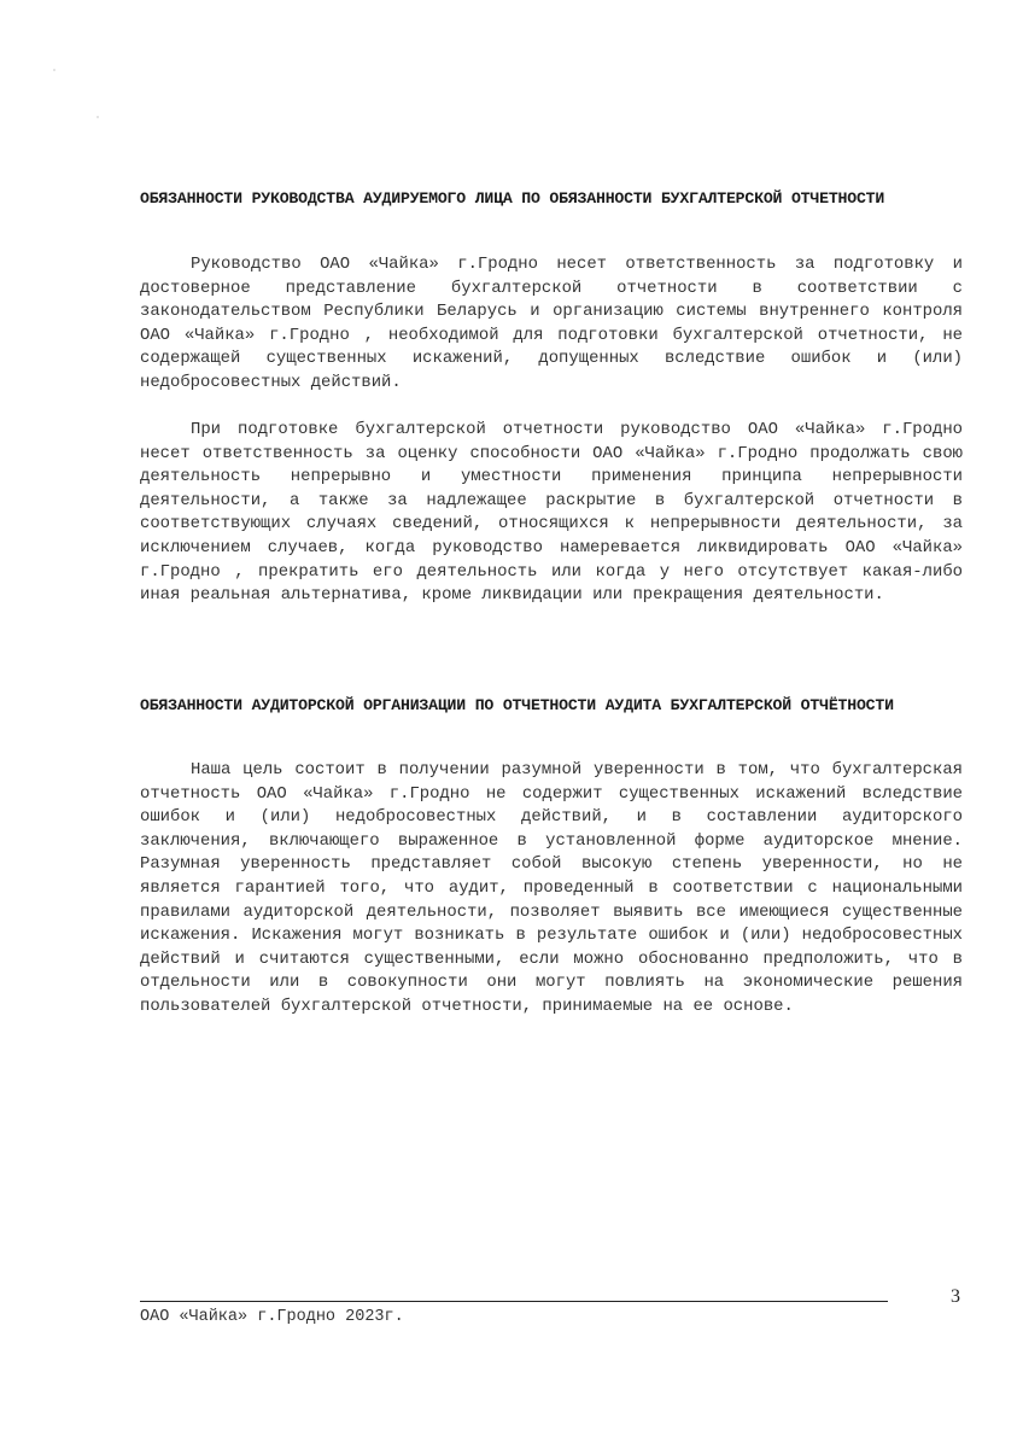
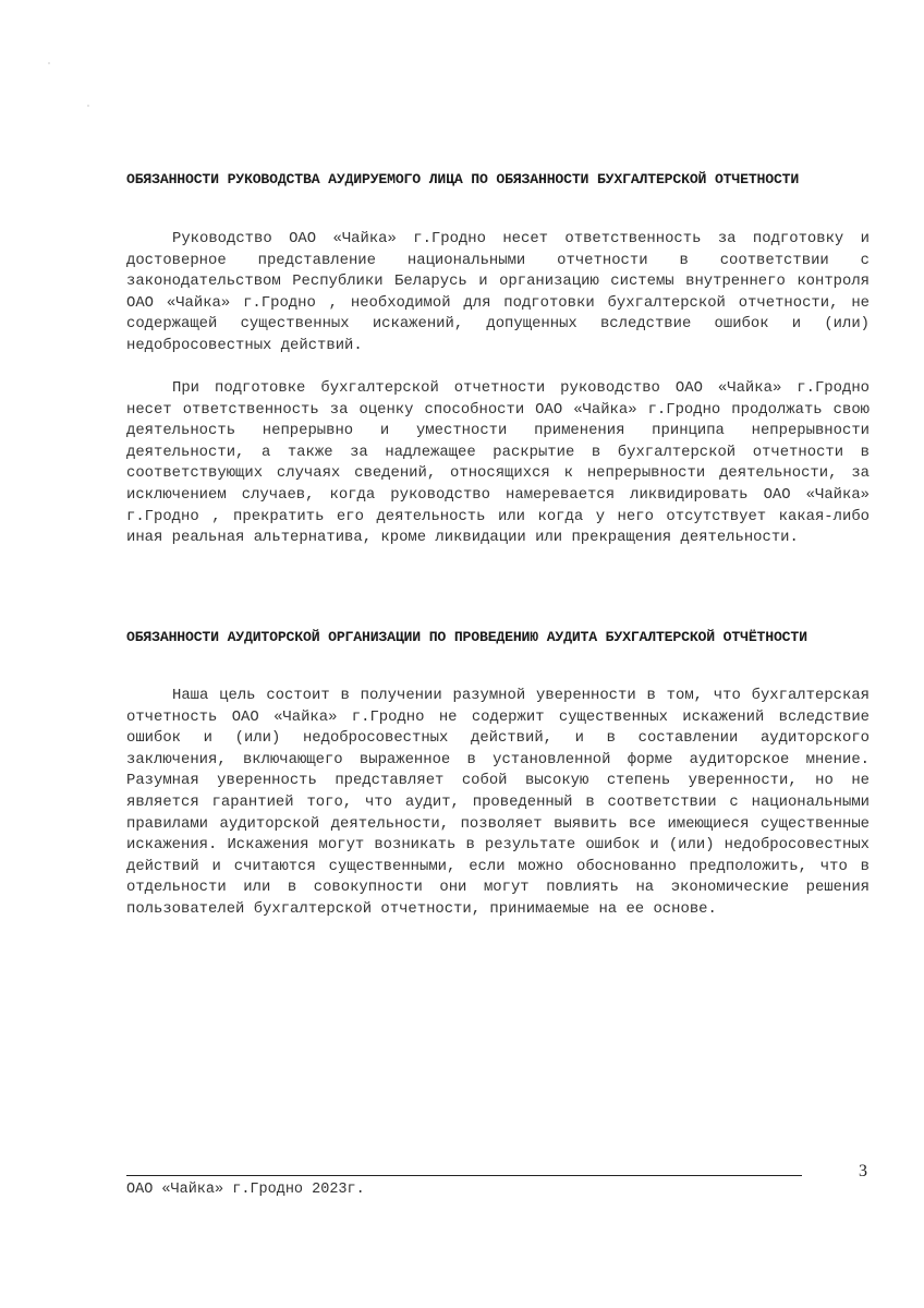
  ОБЯЗАННОСТИ РУКОВОДСТВА АУДИРУЕМОГО ЛИЦА ПО ОБЯЗАННОСТИ БУХГАЛТЕРСКОЙ ОТЧЕТНОСТИ
- Руководство ОАО «Чайка» г.Гродно несет ответственность за подготовку и достоверное представление бухгалтерской отчетности в соответствии с законодательством Республики Беларусь и организацию системы внутреннего контроля ОАО «Чайка» г.Гродно , необходимой для подготовки бухгалтерской отчетности, не содержащей существенных искажений, допущенных вследствие ошибок и (или) недобросовестных действий.
+ Руководство ОАО «Чайка» г.Гродно несет ответственность за подготовку и достоверное представление национальными отчетности в соответствии с законодательством Республики Беларусь и организацию системы внутреннего контроля ОАО «Чайка» г.Гродно , необходимой для подготовки бухгалтерской отчетности, не содержащей существенных искажений, допущенных вследствие ошибок и (или) недобросовестных действий.
  При подготовке бухгалтерской отчетности руководство ОАО «Чайка» г.Гродно несет ответственность за оценку способности ОАО «Чайка» г.Гродно продолжать свою деятельность непрерывно и уместности применения принципа непрерывности деятельности, а также за надлежащее раскрытие в бухгалтерской отчетности в соответствующих случаях сведений, относящихся к непрерывности деятельности, за исключением случаев, когда руководство намеревается ликвидировать ОАО «Чайка» г.Гродно , прекратить его деятельность или когда у него отсутствует какая-либо иная реальная альтернатива, кроме ликвидации или прекращения деятельности.
- ОБЯЗАННОСТИ АУДИТОРСКОЙ ОРГАНИЗАЦИИ ПО ОТЧЕТНОСТИ АУДИТА БУХГАЛТЕРСКОЙ ОТЧЁТНОСТИ
+ ОБЯЗАННОСТИ АУДИТОРСКОЙ ОРГАНИЗАЦИИ ПО ПРОВЕДЕНИЮ АУДИТА БУХГАЛТЕРСКОЙ ОТЧЁТНОСТИ
  Наша цель состоит в получении разумной уверенности в том, что бухгалтерская отчетность ОАО «Чайка» г.Гродно не содержит существенных искажений вследствие ошибок и (или) недобросовестных действий, и в составлении аудиторского заключения, включающего выраженное в установленной форме аудиторское мнение. Разумная уверенность представляет собой высокую степень уверенности, но не является гарантией того, что аудит, проведенный в соответствии с национальными правилами аудиторской деятельности, позволяет выявить все имеющиеся существенные искажения. Искажения могут возникать в результате ошибок и (или) недобросовестных действий и считаются существенными, если можно обоснованно предположить, что в отдельности или в совокупности они могут повлиять на экономические решения пользователей бухгалтерской отчетности, принимаемые на ее основе.
  ОАО «Чайка» г.Гродно 2023г.
  3
